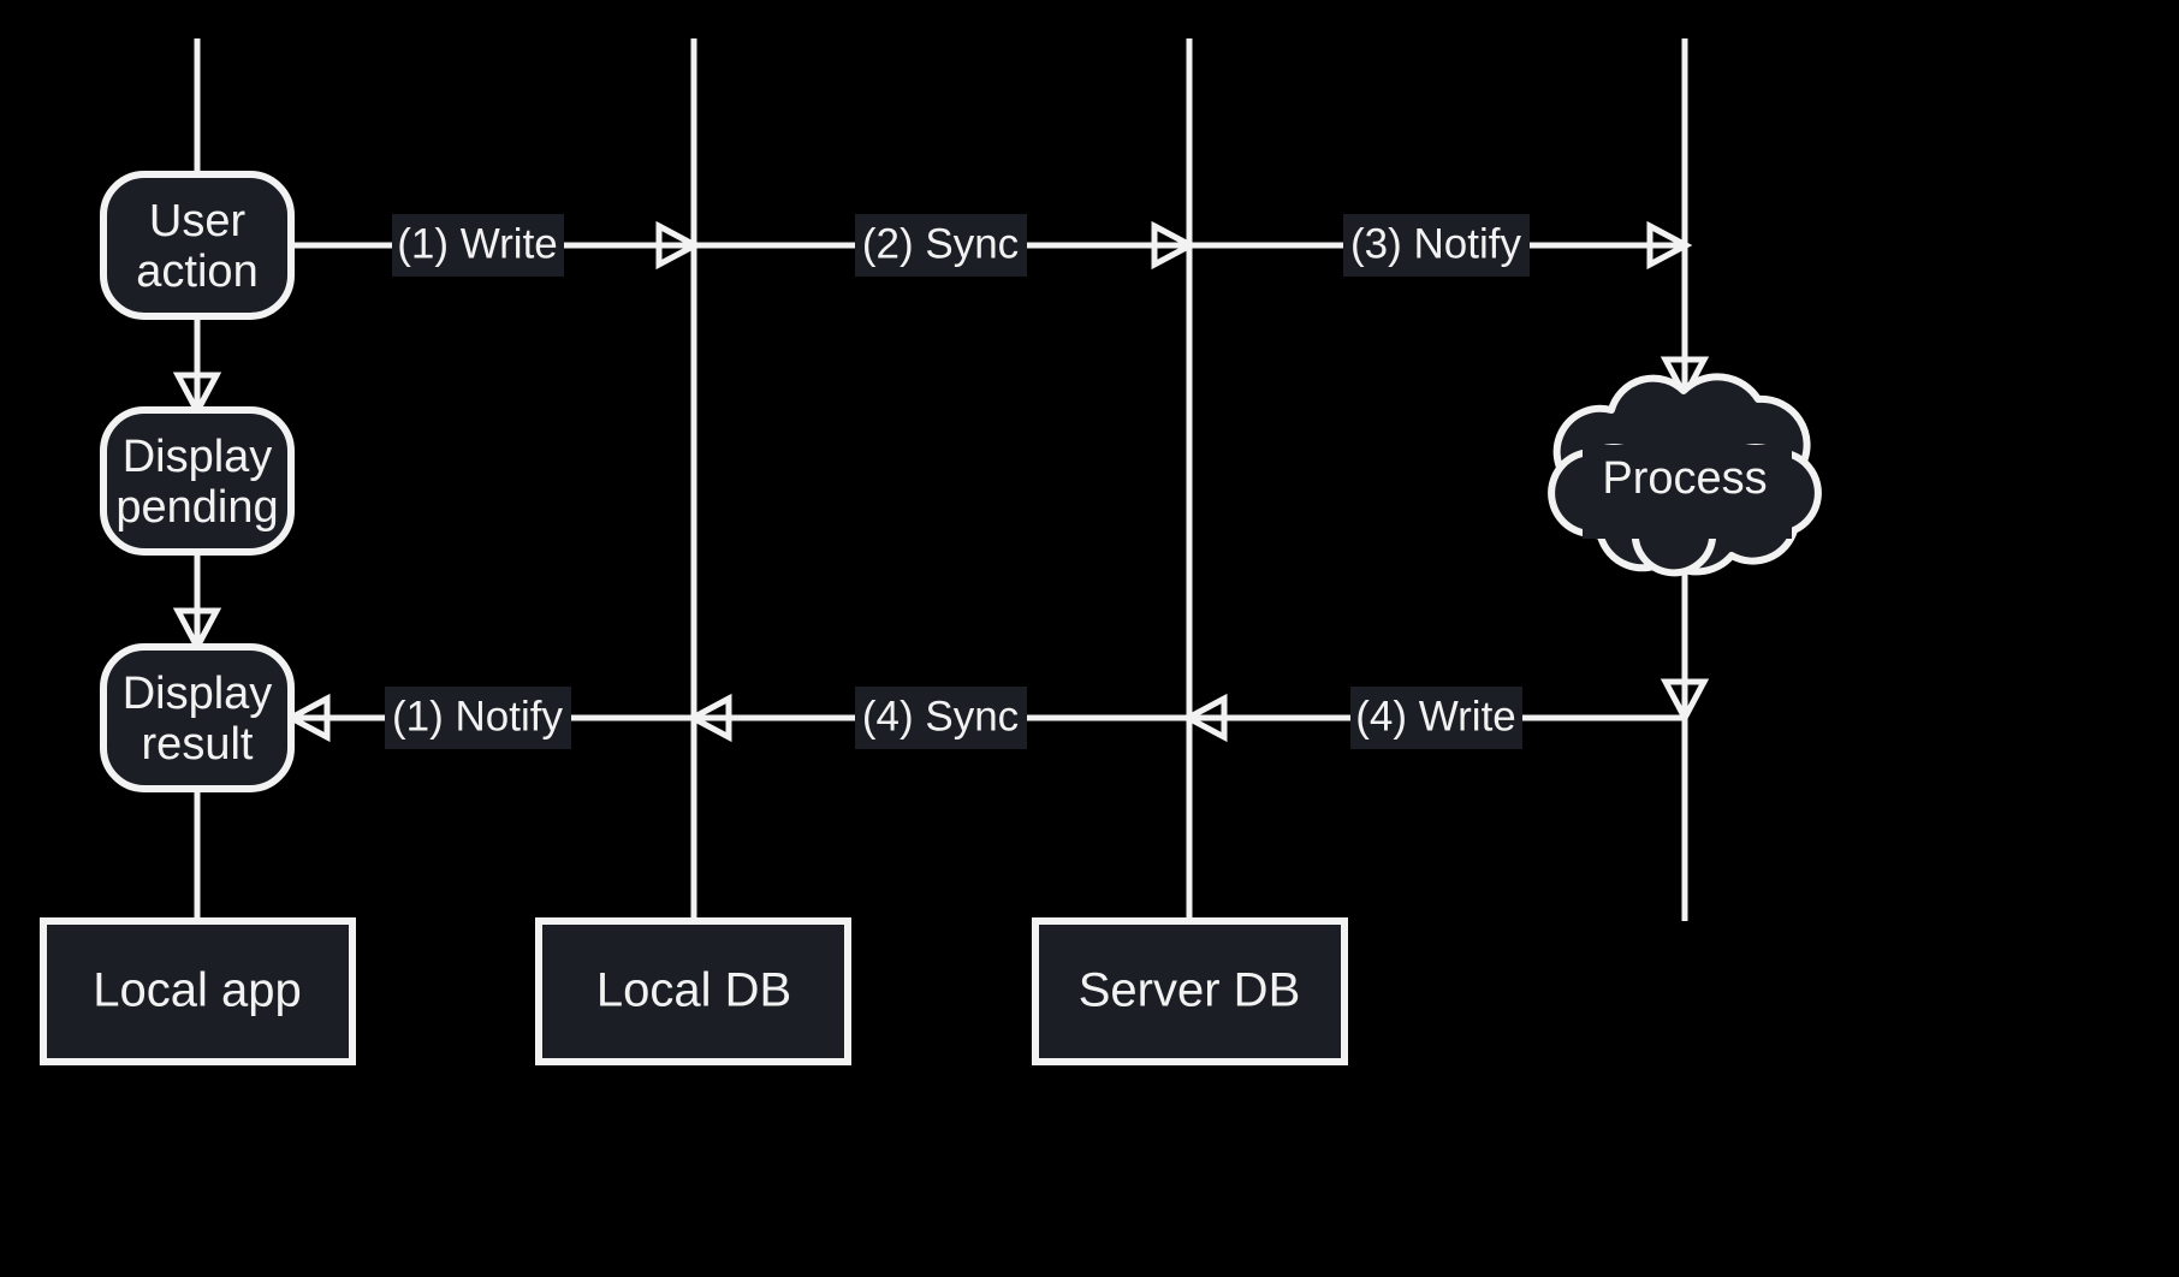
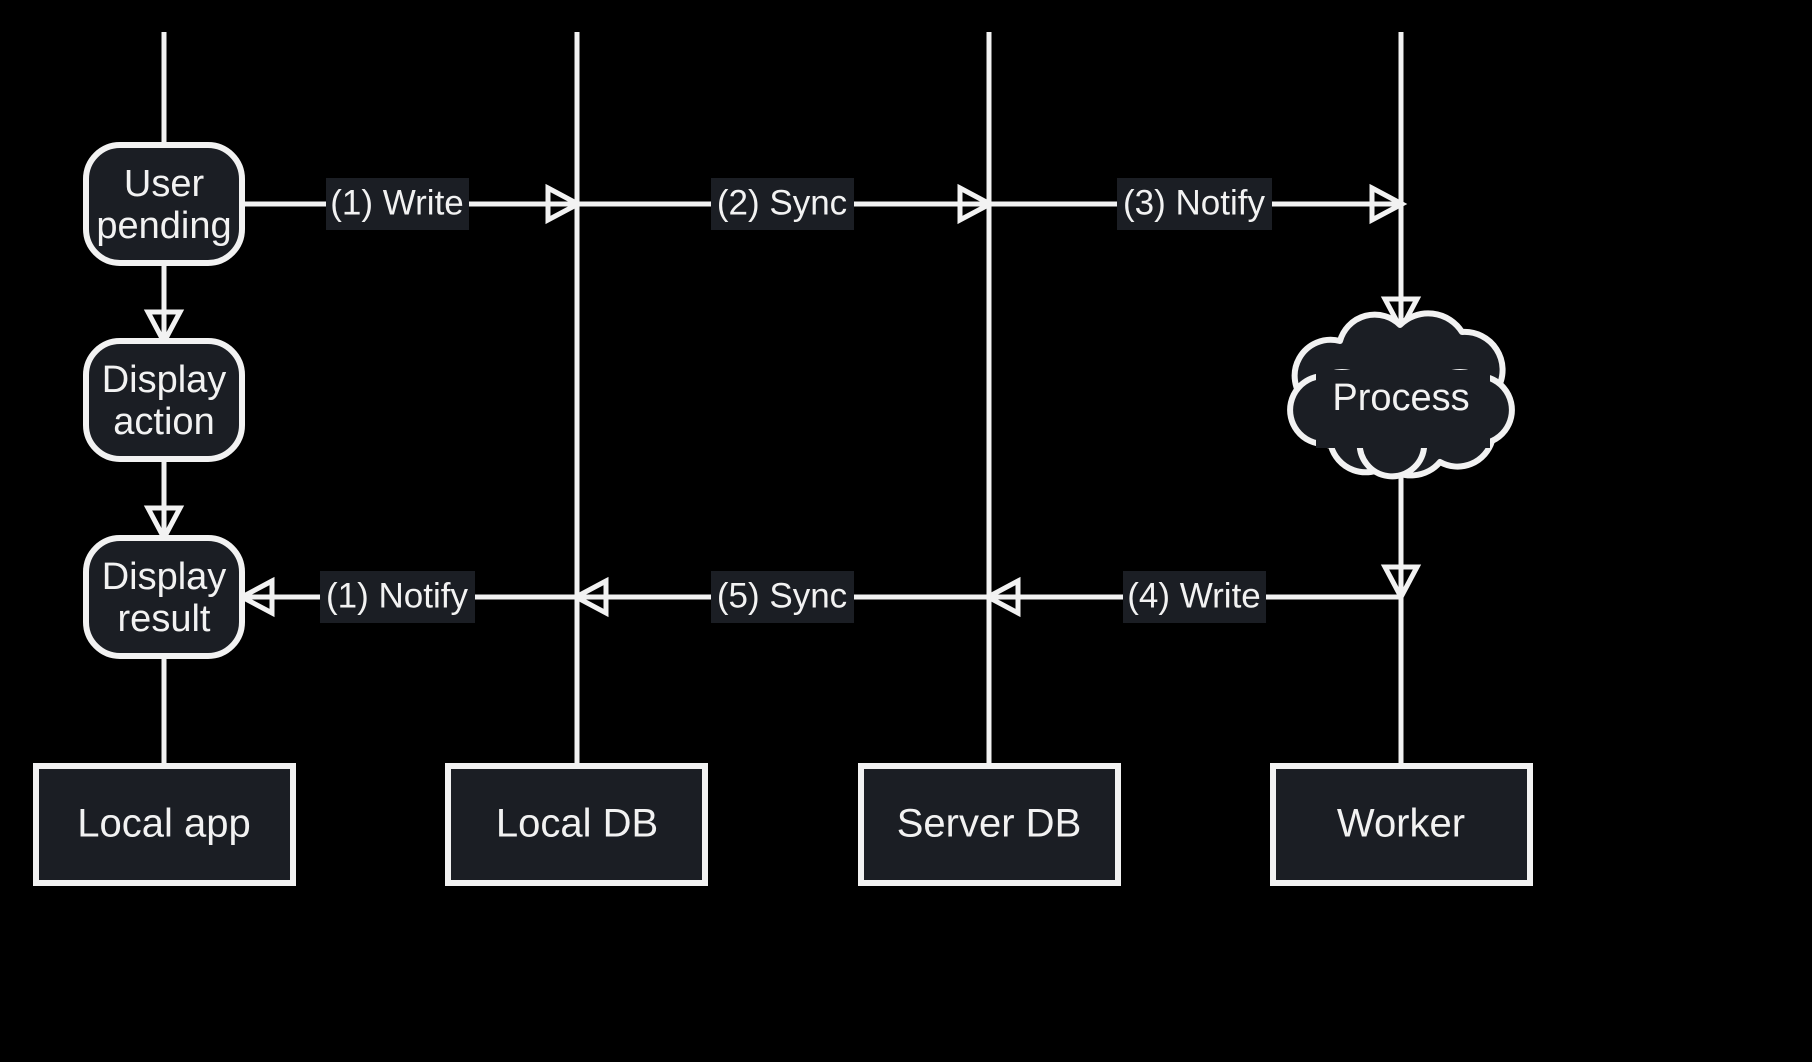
  Process
  User
- action
+ pending
  Display
- pending
+ action
  Display
  result
  (1) Write
  (2) Sync
  (3) Notify
  (4) Write
- (4) Sync
+ (5) Sync
  (1) Notify
  Local app
  Local DB
  Server DB
+ Worker
